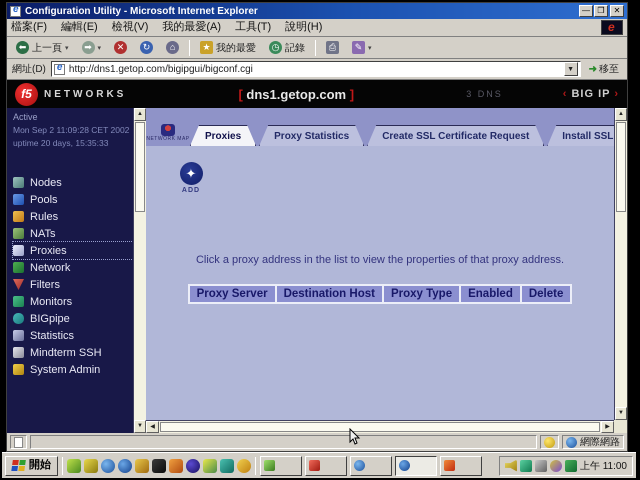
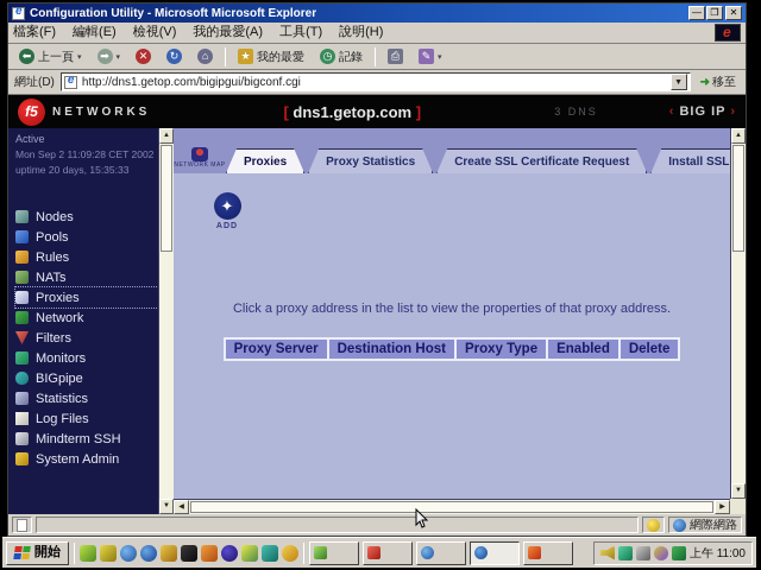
- Configuration Utility - Microsoft Internet Explorer
+ Configuration Utility - Microsoft Microsoft Explorer
  —
  ❐
  ✕
  檔案(F)
  編輯(E)
  檢視(V)
  我的最愛(A)
  工具(T)
  說明(H)
  ⬅
  上一頁
  ➡
  ✕
  ↻
  ⌂
  ★
  我的最愛
  ◷
  記錄
  ⎙
  ✎
  網址(D)
  http://dns1.getop.com/bigipgui/bigconf.cgi
  ➜
  移至
  f5
  NETWORKS
  [ dns1.getop.com ]
  3 DNS
  ‹ BIG IP ›
  Active
  Mon Sep 2 11:09:28 CET 2002
  uptime 20 days, 15:35:33
  Nodes
  Pools
  Rules
  NATs
  Proxies
  Network
  Filters
  Monitors
  BIGpipe
  Statistics
+ Log Files
  Mindterm SSH
  System Admin
  Proxies
  Proxy Statistics
  Create SSL Certificate Request
  ✦
  Click a proxy address in the list to view the properties of that proxy address.
  Proxy Server
  Destination Host
  Proxy Type
  Enabled
  Delete
  網際網路
  開始
  上午 11:00
